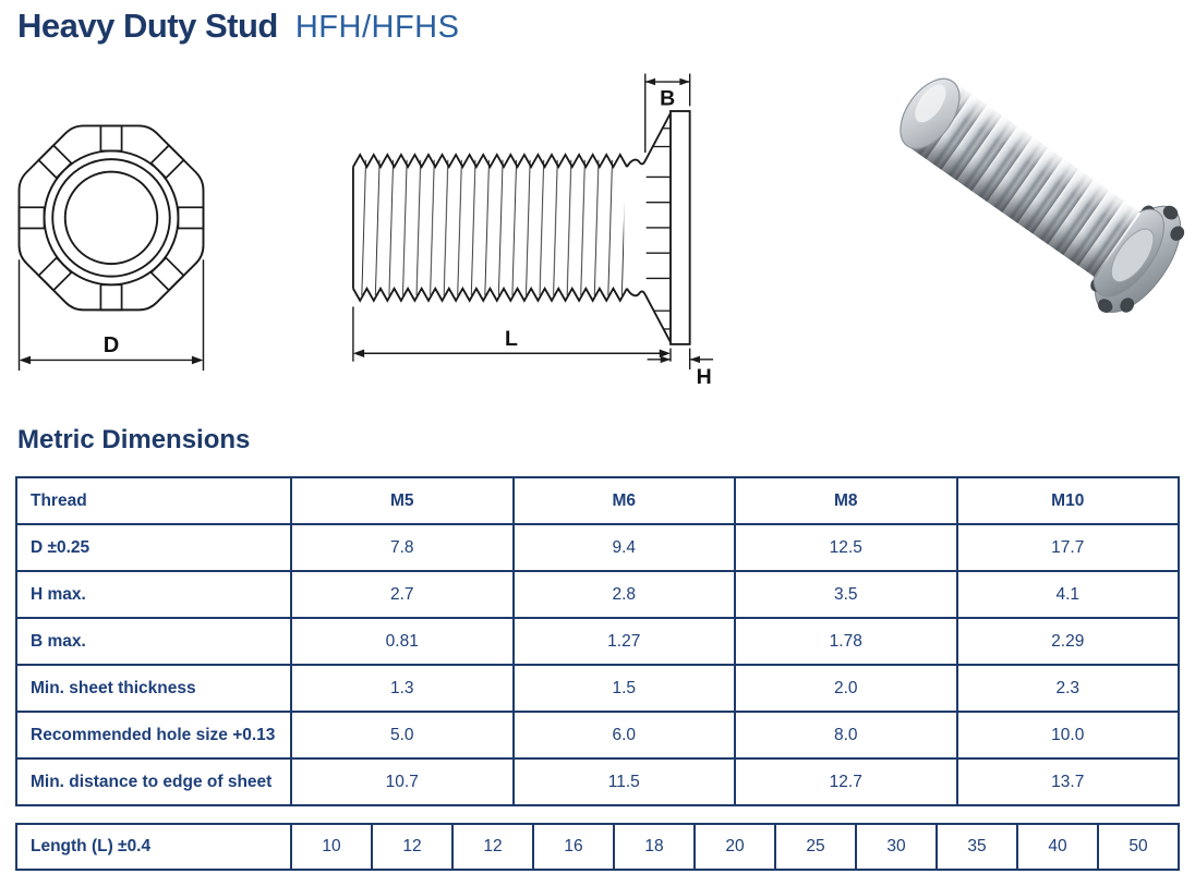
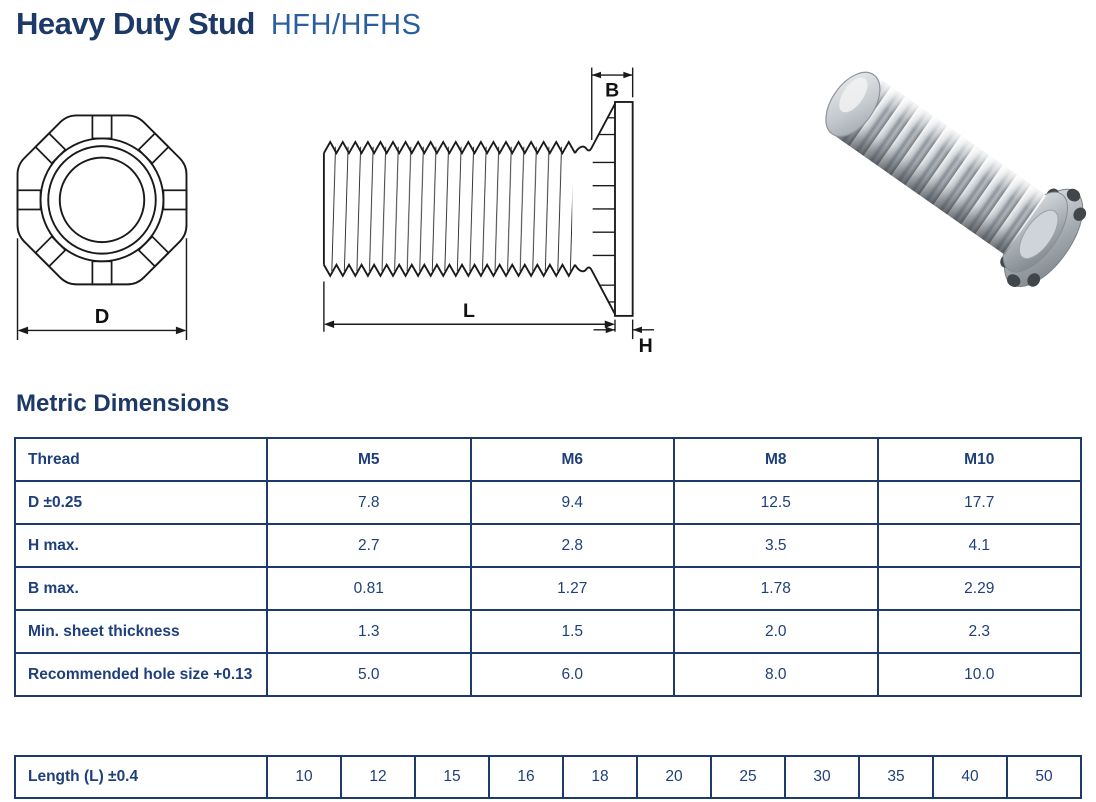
  Heavy Duty Stud HFH/HFHS
  D
  B
  L
  H
  Metric Dimensions
  Thread	M5	M6	M8	M10
  D ±0.25	7.8	9.4	12.5	17.7
  H max.	2.7	2.8	3.5	4.1
  B max.	0.81	1.27	1.78	2.29
  Min. sheet thickness	1.3	1.5	2.0	2.3
  Recommended hole size +0.13	5.0	6.0	8.0	10.0
- Min. distance to edge of sheet	10.7	11.5	12.7	13.7
- Length (L) ±0.4	10	12	12	16	18	20	25	30	35	40	50
+ Length (L) ±0.4	10	12	15	16	18	20	25	30	35	40	50
